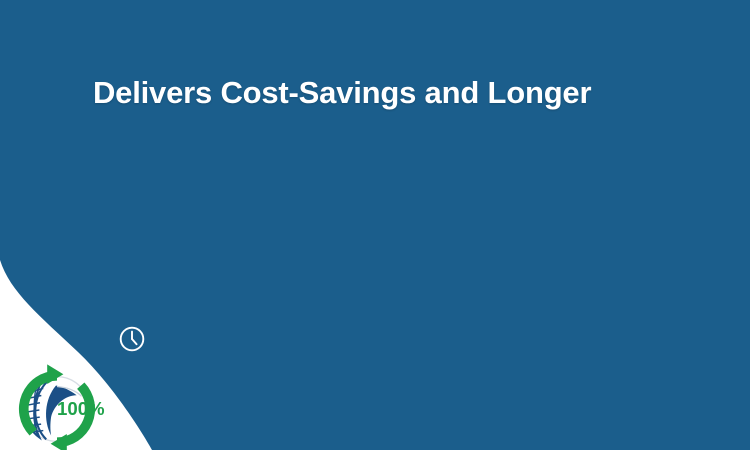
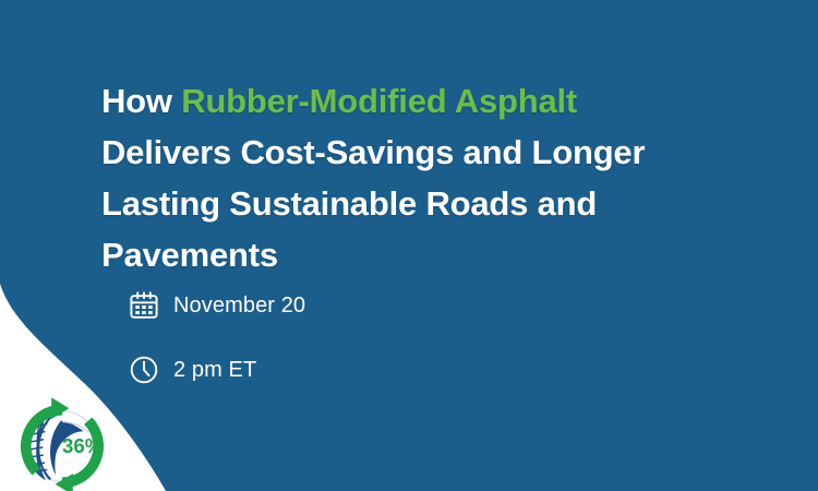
+ How Rubber-Modified Asphalt
  Delivers Cost-Savings and Longer
+ Lasting Sustainable Roads and
+ Pavements
+ November 20
+ 2 pm ET
- 100%
+ 36%
